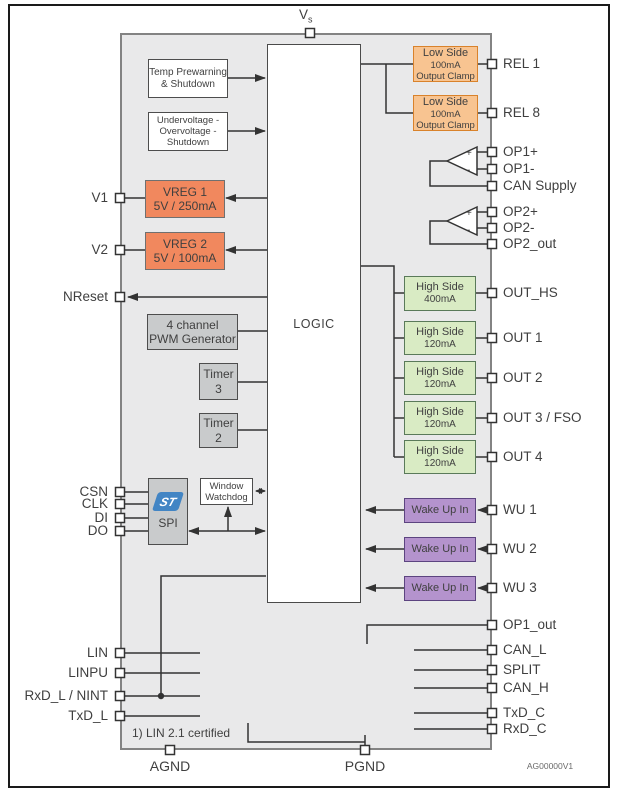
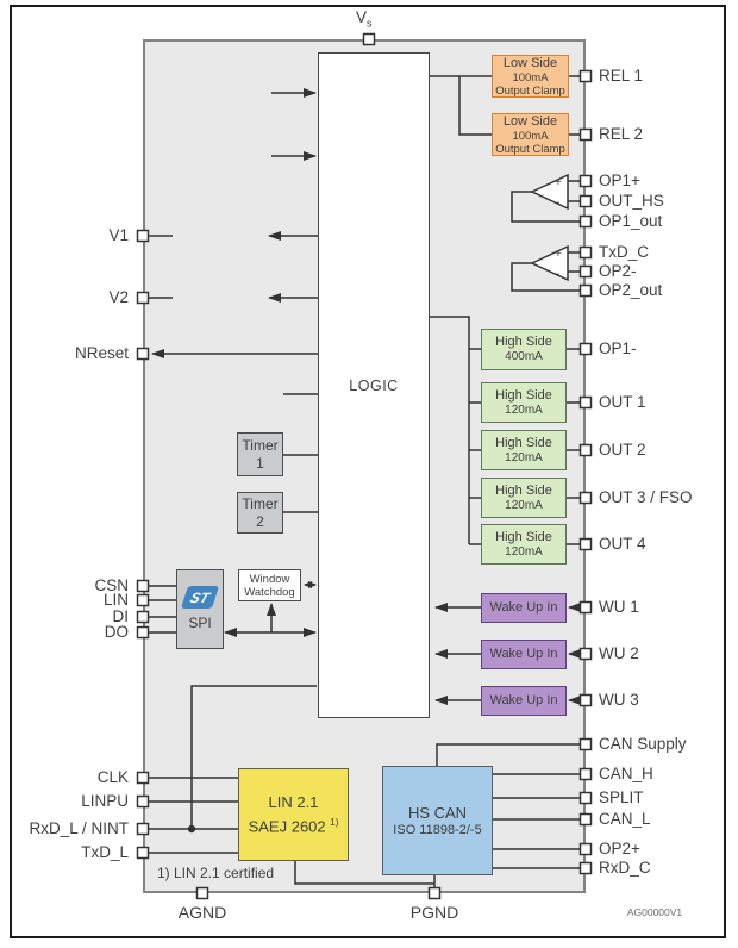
  +
  -
  +
  -
  LOGIC
- Temp Prewarning
- & Shutdown
- Undervoltage -
- Overvoltage -
- Shutdown
- VREG 1
- 5V / 250mA
- VREG 2
- 5V / 100mA
- 4 channel
- PWM Generator
  Timer
- 3
+ 1
  Timer
  2
  SPI
  Window
  Watchdog
  Low Side
  100mA
  Output Clamp
  Low Side
  100mA
  Output Clamp
  High Side
  400mA
  High Side
  120mA
  High Side
  120mA
  High Side
  120mA
  High Side
  120mA
  Wake Up In
  Wake Up In
  Wake Up In
+ LIN 2.1
+ SAEJ 2602 1)
+ HS CAN
+ ISO 11898-2/-5
  Vs
  1) LIN 2.1 certified
  AGND
  PGND
  AG00000V1
  V1
  V2
  NReset
  CSN
- CLK
+ LIN
  DI
  DO
- LIN
+ CLK
  LINPU
  RxD_L / NINT
  TxD_L
  REL 1
- REL 8
+ REL 2
  OP1+
- OP1-
+ OUT_HS
- CAN Supply
+ OP1_out
- OP2+
+ TxD_C
  OP2-
  OP2_out
- OUT_HS
+ OP1-
  OUT 1
  OUT 2
  OUT 3 / FSO
  OUT 4
  WU 1
  WU 2
  WU 3
- OP1_out
+ CAN Supply
- CAN_L
+ CAN_H
  SPLIT
- CAN_H
+ CAN_L
- TxD_C
+ OP2+
  RxD_C
